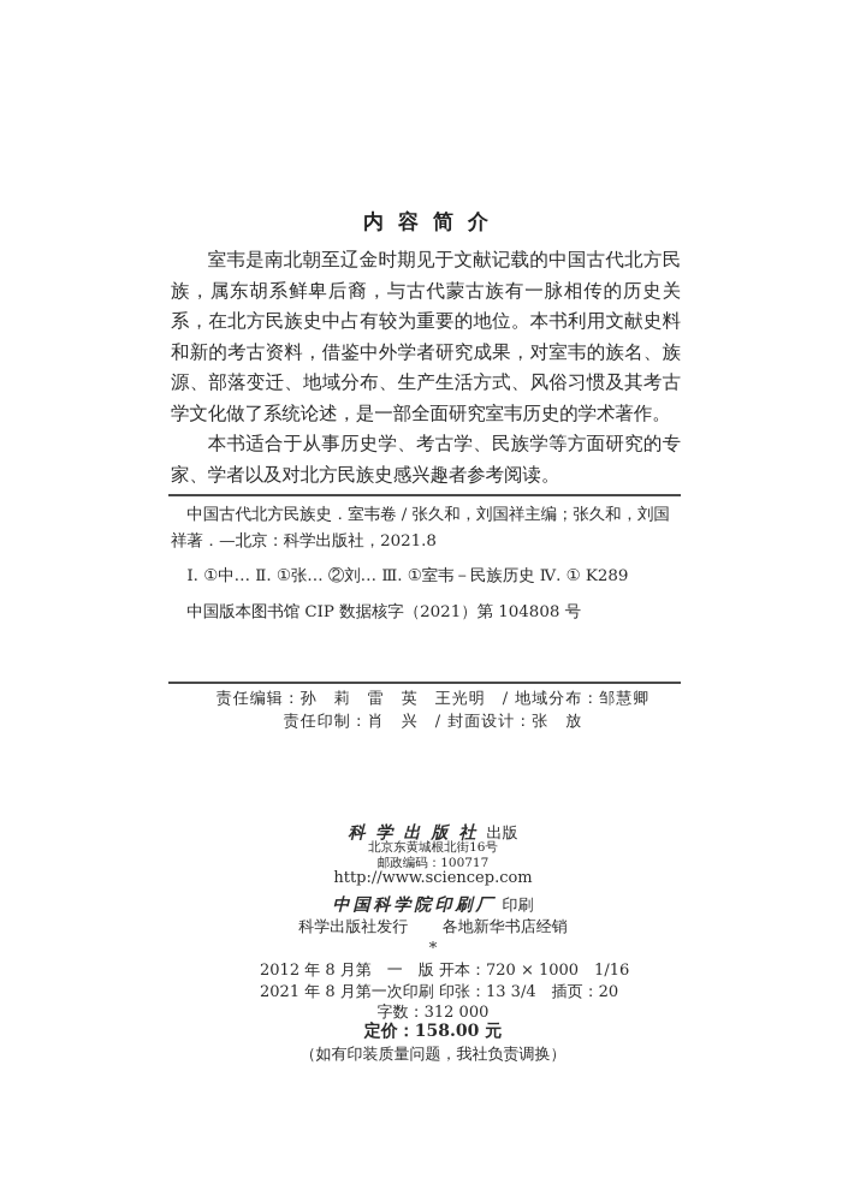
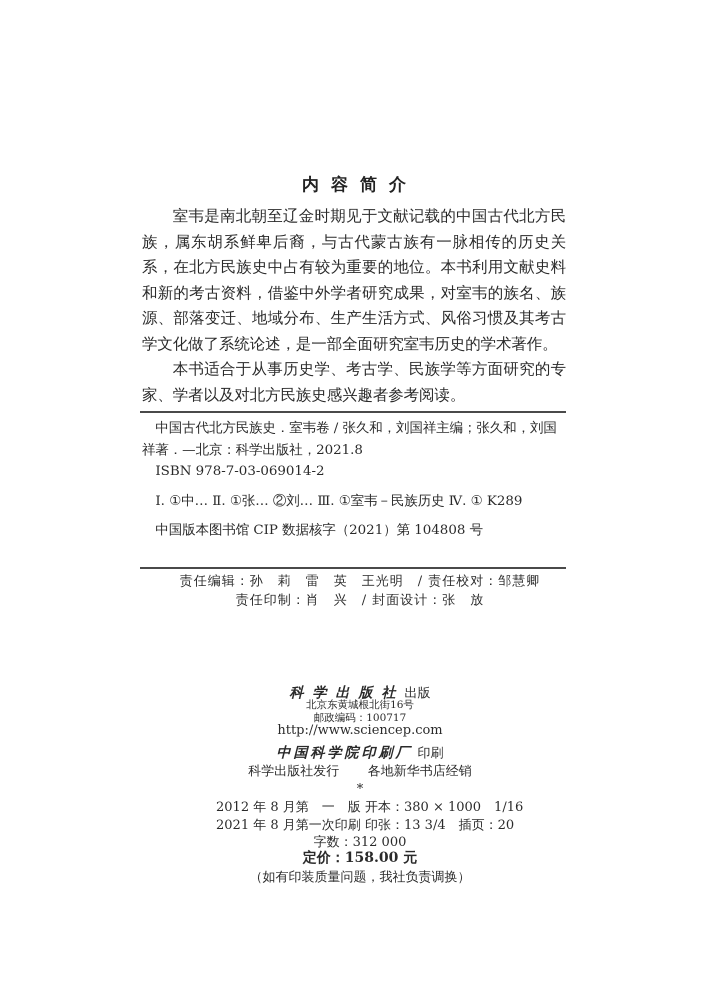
  内容简介
  室韦是南北朝至辽金时期见于文献记载的中国古代北方民族，属东胡系鲜卑后裔，与古代蒙古族有一脉相传的历史关系，在北方民族史中占有较为重要的地位。本书利用文献史料和新的考古资料，借鉴中外学者研究成果，对室韦的族名、族源、部落变迁、地域分布、生产生活方式、风俗习惯及其考古学文化做了系统论述，是一部全面研究室韦历史的学术著作。
  本书适合于从事历史学、考古学、民族学等方面研究的专家、学者以及对北方民族史感兴趣者参考阅读。
  中国古代北方民族史．室韦卷 / 张久和，刘国祥主编；张久和，刘国
  祥著．—北京：科学出版社，2021.8
+ ISBN 978-7-03-069014-2
  Ⅰ. ①中… Ⅱ. ①张… ②刘… Ⅲ. ①室韦－民族历史 Ⅳ. ① K289
  中国版本图书馆 CIP 数据核字（2021）第 104808 号
- 责任编辑：孙 莉 雷 英 王光明 / 地域分布：邹慧卿
+ 责任编辑：孙 莉 雷 英 王光明 / 责任校对：邹慧卿
  责任印制：肖 兴 / 封面设计：张 放
  科学出版社出版
  北京东黄城根北街16号
  邮政编码：100717
  http://www.sciencep.com
  中国科学院印刷厂 印刷
  科学出版社发行 各地新华书店经销
  *
  2012 年 8 月第 一 版
- 开本：720 × 1000 1/16
+ 开本：380 × 1000 1/16
  2021 年 8 月第一次印刷
  印张：13 3/4 插页：20
  字数：312 000
  定价：158.00 元
  （如有印装质量问题，我社负责调换）
